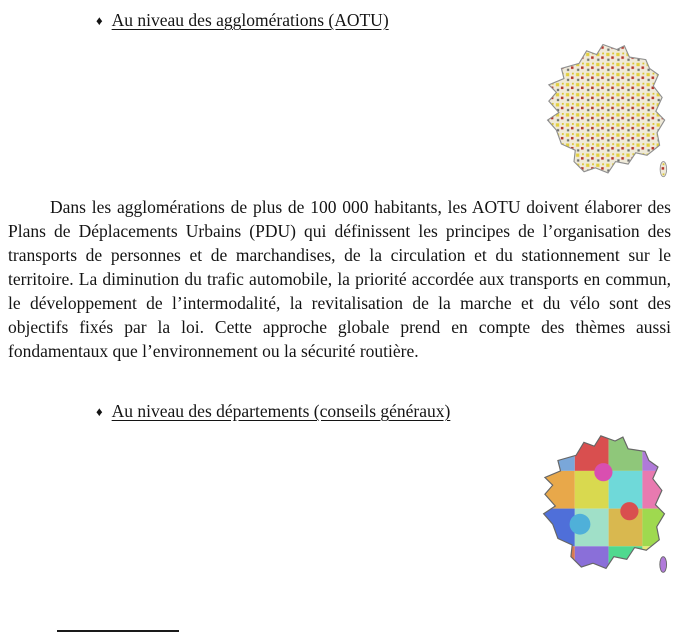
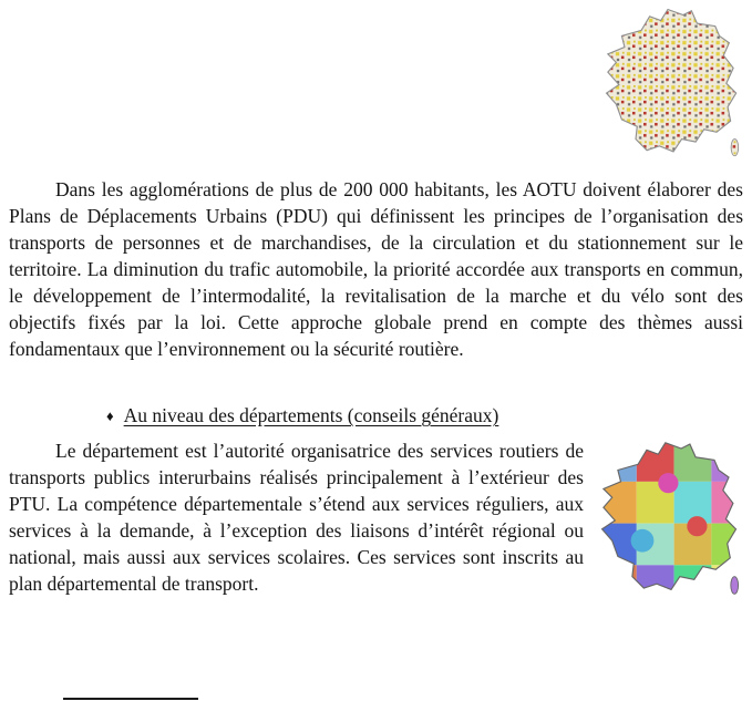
- ♦ Au niveau des agglomérations (AOTU)
- Dans les agglomérations de plus de 100 000 habitants, les AOTU doivent élaborer des Plans de Déplacements Urbains (PDU) qui définissent les principes de l’organisation des transports de personnes et de marchandises, de la circulation et du stationnement sur le territoire. La diminution du trafic automobile, la priorité accordée aux transports en commun, le développement de l’intermodalité, la revitalisation de la marche et du vélo sont des objectifs fixés par la loi. Cette approche globale prend en compte des thèmes aussi fondamentaux que l’environnement ou la sécurité routière.
+ Dans les agglomérations de plus de 200 000 habitants, les AOTU doivent élaborer des Plans de Déplacements Urbains (PDU) qui définissent les principes de l’organisation des transports de personnes et de marchandises, de la circulation et du stationnement sur le territoire. La diminution du trafic automobile, la priorité accordée aux transports en commun, le développement de l’intermodalité, la revitalisation de la marche et du vélo sont des objectifs fixés par la loi. Cette approche globale prend en compte des thèmes aussi fondamentaux que l’environnement ou la sécurité routière.
  ♦ Au niveau des départements (conseils généraux)
+ Le département est l’autorité organisatrice des services routiers de transports publics interurbains réalisés principalement à l’extérieur des PTU. La compétence départementale s’étend aux services réguliers, aux services à la demande, à l’exception des liaisons d’intérêt régional ou national, mais aussi aux services scolaires. Ces services sont inscrits au plan départemental de transport.
